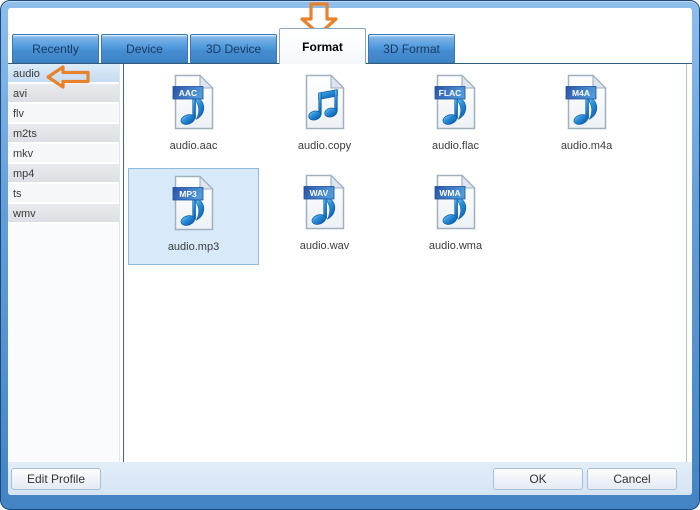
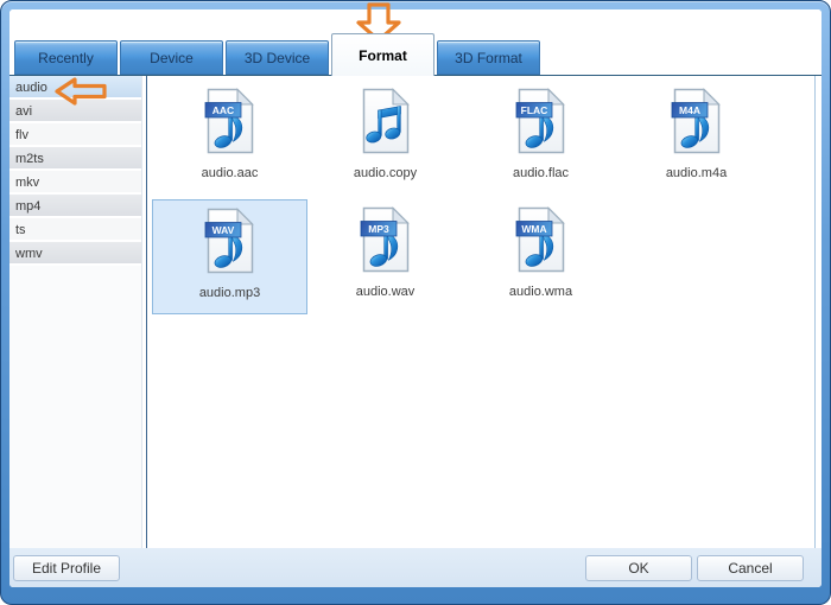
  Recently
  Device
  3D Device
  Format
  3D Format
  audio
  avi
  flv
  m2ts
  mkv
  mp4
  ts
  wmv
  AAC
  audio.aac
  audio.copy
  FLAC
  audio.flac
  M4A
  audio.m4a
- MP3
+ WAV
  audio.mp3
- WAV
+ MP3
  audio.wav
  WMA
  audio.wma
  Edit Profile
  OK
  Cancel
